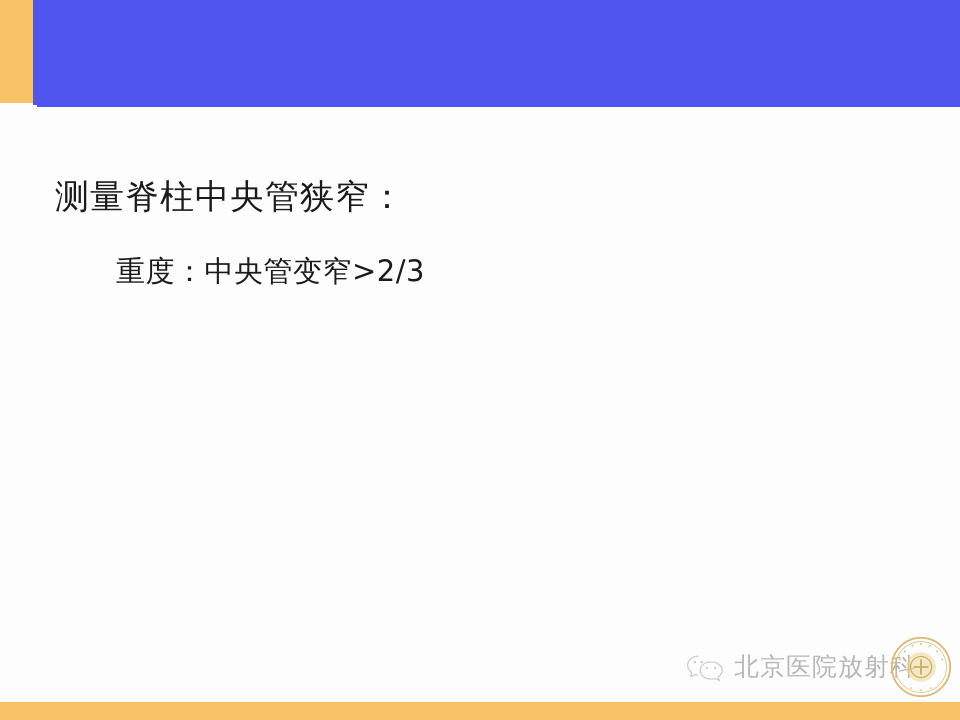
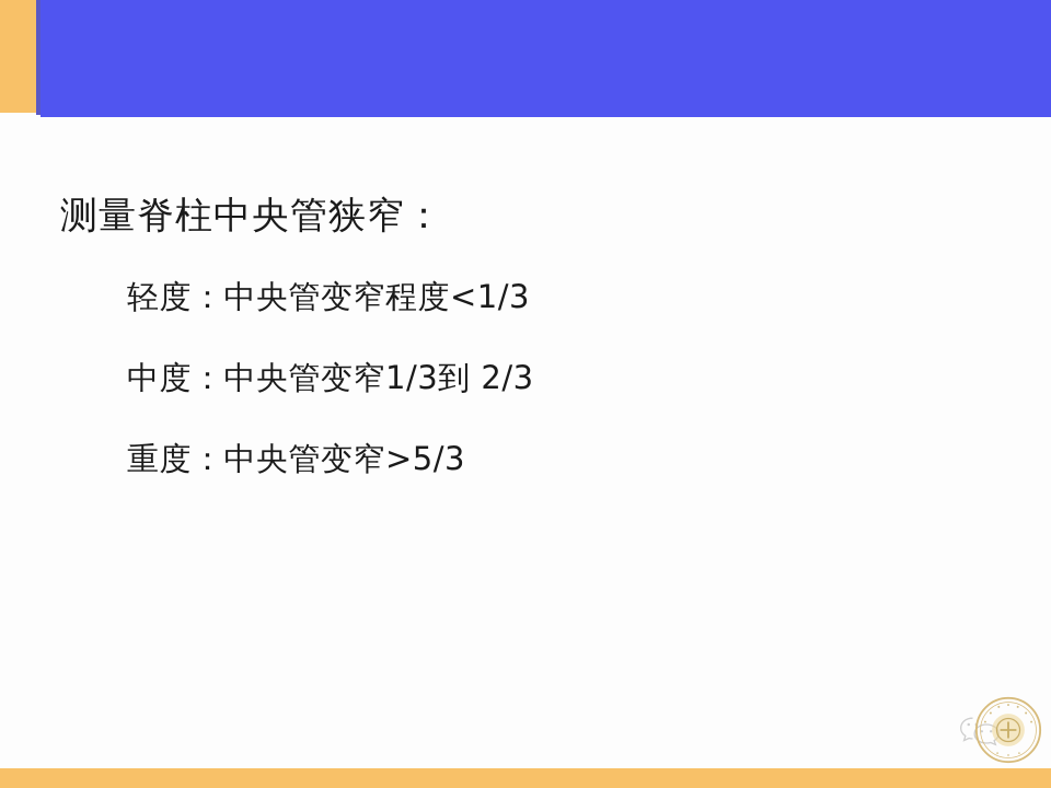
  测量脊柱中央管狭窄：
+ 轻度：中央管变窄程度<1/3
+ 中度：中央管变窄1/3到 2/3
- 重度：中央管变窄>2/3
+ 重度：中央管变窄>5/3
- 北京医院放射科
